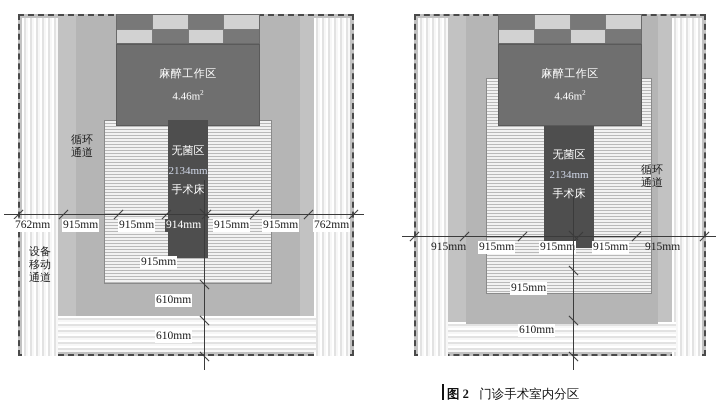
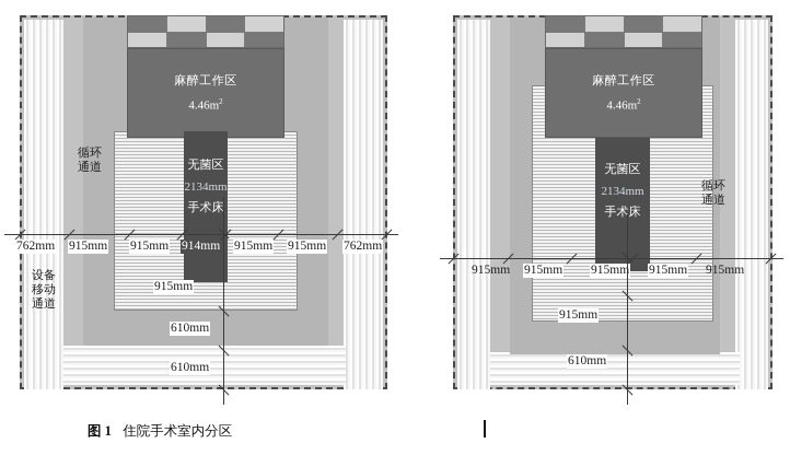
  麻醉工作区
  4.46m2
  无菌区
  2134mm
  手术床
  循环
  通道
  设备
  移动
  通道
  762mm
  915mm
  915mm
  914mm
  915mm
  915mm
  762mm
  915mm
  610mm
  610mm
+ 图 1 住院手术室内分区
  麻醉工作区
  4.46m2
  无菌区
  2134mm
  手术床
  循环
  通道
  915mm
  915mm
  915mm
  915mm
  915mm
  915mm
  610mm
- 图 2 门诊手术室内分区
